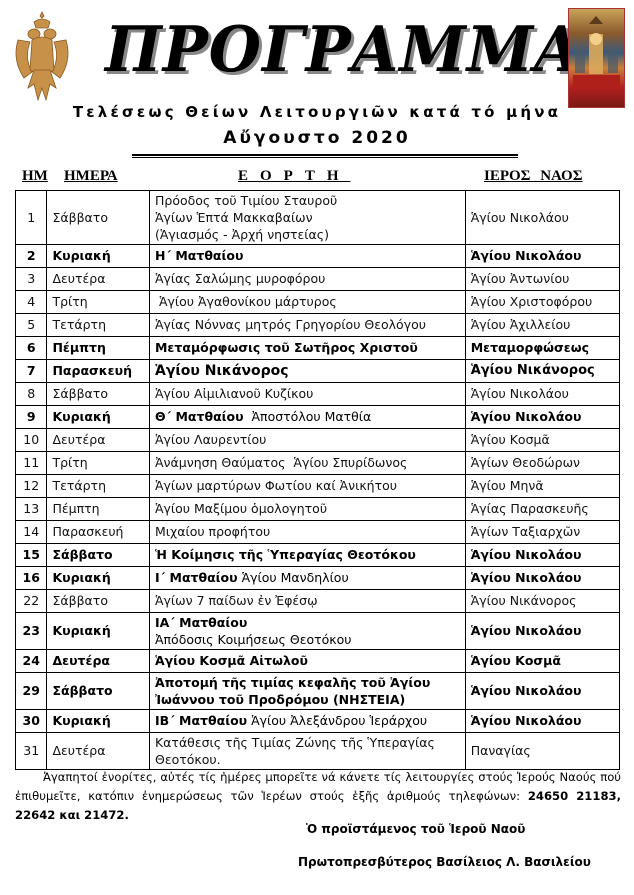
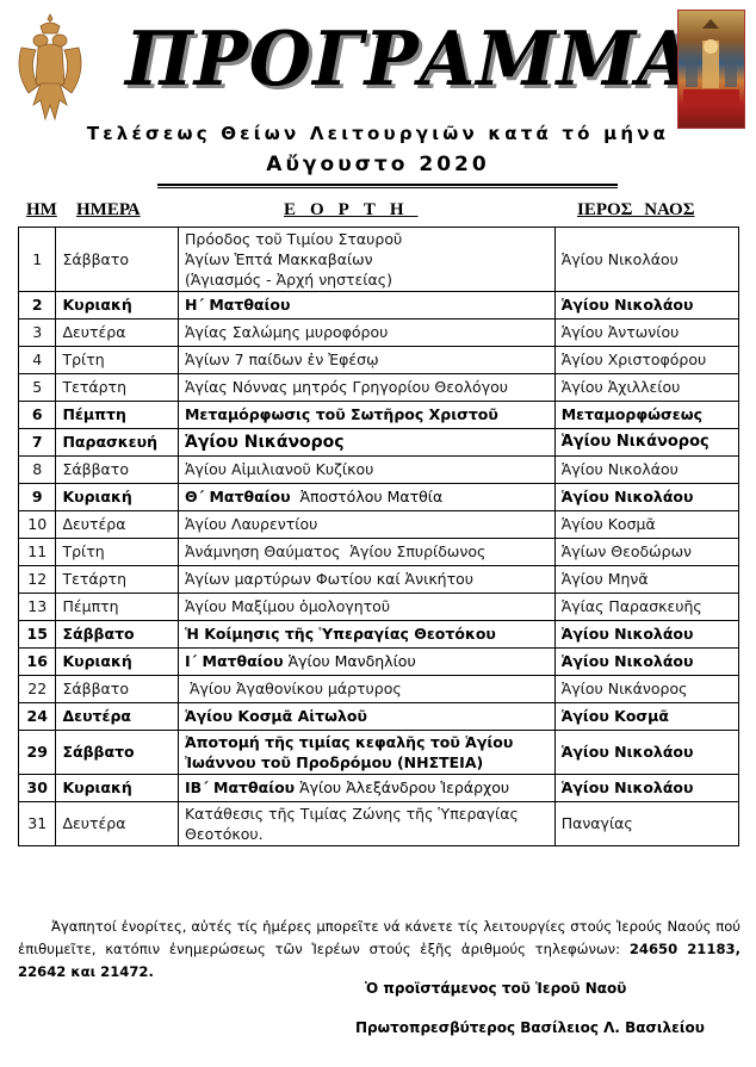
  ΠΡΟΓΡΑΜΜΑ
  Τελέσεως Θείων Λειτουργιῶν κατά τό μήνα
  Αὔγουστο 2020
  ΗΜ
  ΗΜΕΡΑ
  ΕΟΡΤΗ
  ΙΕΡΟΣ ΝΑΟΣ
  1	Σάββατο	Πρόοδος τοῦ Τιμίου ΣταυροῦἉγίων Ἑπτά Μακκαβαίων(Ἁγιασμός - Ἀρχή νηστείας)	Ἁγίου Νικολάου
  2	Κυριακή	Η΄ Ματθαίου	Ἁγίου Νικολάου
  3	Δευτέρα	Ἁγίας Σαλώμης μυροφόρου	Ἁγίου Ἀντωνίου
- 4	Τρίτη	Ἁγίου Ἀγαθονίκου μάρτυρος	Ἁγίου Χριστοφόρου
+ 4	Τρίτη	Ἁγίων 7 παίδων ἐν Ἐφέσῳ	Ἁγίου Χριστοφόρου
  5	Τετάρτη	Ἁγίας Νόννας μητρός Γρηγορίου Θεολόγου	Ἁγίου Ἀχιλλείου
  6	Πέμπτη	Μεταμόρφωσις τοῦ Σωτῆρος Χριστοῦ	Μεταμορφώσεως
  7	Παρασκευή	Ἁγίου Νικάνορος	Ἁγίου Νικάνορος
  8	Σάββατο	Ἁγίου Αἰμιλιανοῦ Κυζίκου	Ἁγίου Νικολάου
  9	Κυριακή	Θ΄ Ματθαίου Ἀποστόλου Ματθία	Ἁγίου Νικολάου
  10	Δευτέρα	Ἁγίου Λαυρεντίου	Ἁγίου Κοσμᾶ
  11	Τρίτη	Ἀνάμνηση Θαύματος Ἁγίου Σπυρίδωνος	Ἁγίων Θεοδώρων
  12	Τετάρτη	Ἁγίων μαρτύρων Φωτίου καί Ἀνικήτου	Ἁγίου Μηνᾶ
  13	Πέμπτη	Ἁγίου Μαξίμου ὁμολογητοῦ	Ἁγίας Παρασκευῆς
- 14	Παρασκευή	Μιχαίου προφήτου	Ἁγίων Ταξιαρχῶν
  15	Σάββατο	Ἡ Κοίμησις τῆς Ὑπεραγίας Θεοτόκου	Ἁγίου Νικολάου
  16	Κυριακή	Ι΄ Ματθαίου Ἁγίου Μανδηλίου	Ἁγίου Νικολάου
- 22	Σάββατο	Ἁγίων 7 παίδων ἐν Ἐφέσῳ	Ἁγίου Νικάνορος
+ 22	Σάββατο	Ἁγίου Ἀγαθονίκου μάρτυρος	Ἁγίου Νικάνορος
- 23	Κυριακή	ΙΑ΄ ΜατθαίουἈπόδοσις Κοιμήσεως Θεοτόκου	Ἁγίου Νικολάου
  24	Δευτέρα	Ἁγίου Κοσμᾶ Αἰτωλοῦ	Ἁγίου Κοσμᾶ
  29	Σάββατο	Ἀποτομή τῆς τιμίας κεφαλῆς τοῦ ἉγίουἸωάννου τοῦ Προδρόμου (ΝΗΣΤΕΙΑ)	Ἁγίου Νικολάου
  30	Κυριακή	ΙΒ΄ Ματθαίου Ἁγίου Ἀλεξάνδρου Ἱεράρχου	Ἁγίου Νικολάου
  31	Δευτέρα	Κατάθεσις τῆς Τιμίας Ζώνης τῆς ὙπεραγίαςΘεοτόκου.	Παναγίας
  Ἀγαπητοί ἐνορίτες, αὐτές τίς ἡμέρες μπορεῖτε νά κάνετε τίς λειτουργίες στούς Ἱερούς Ναούς πού ἐπιθυμεῖτε, κατόπιν ἐνημερώσεως τῶν Ἱερέων στούς ἑξῆς ἀριθμούς τηλεφώνων: 24650 21183, 22642 και 21472.
  Ὁ προϊστάμενος τοῦ Ἱεροῦ Ναοῦ
  Πρωτοπρεσβύτερος Βασίλειος Λ. Βασιλείου
